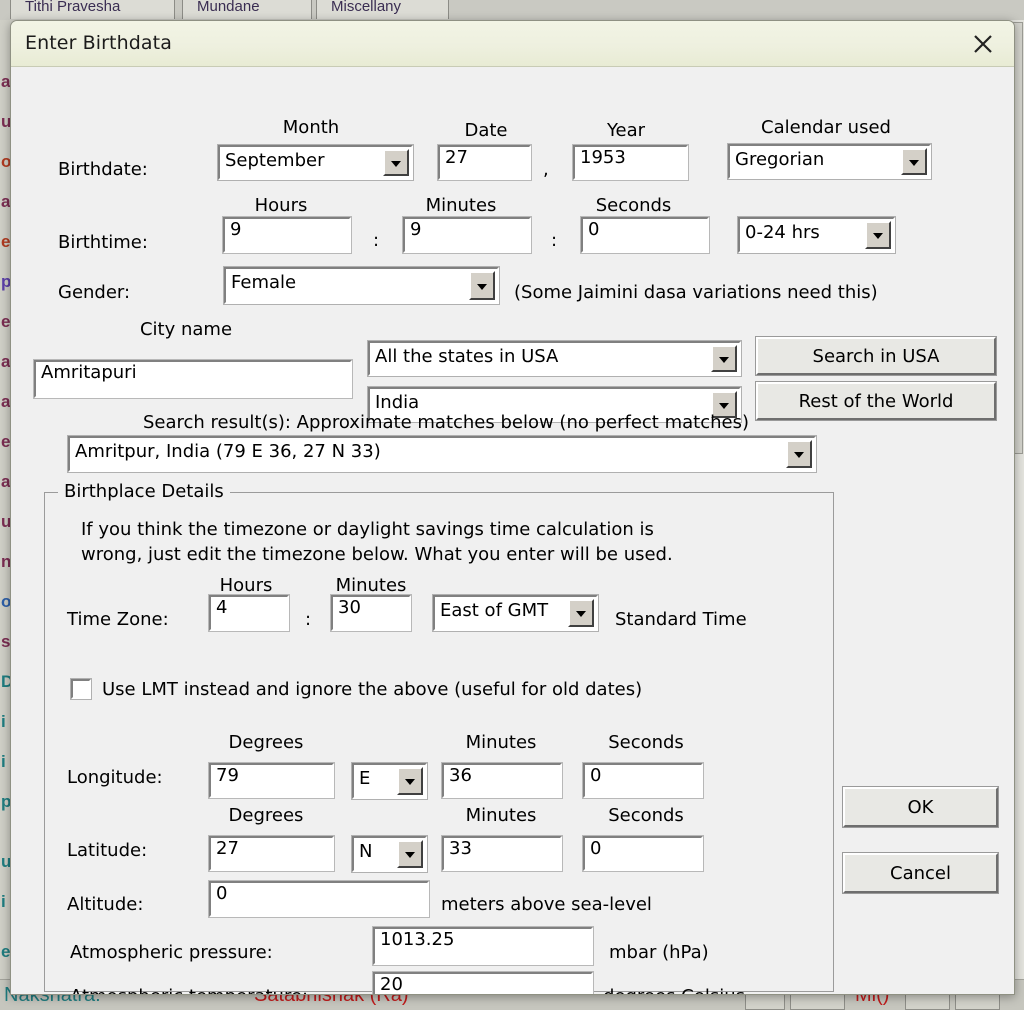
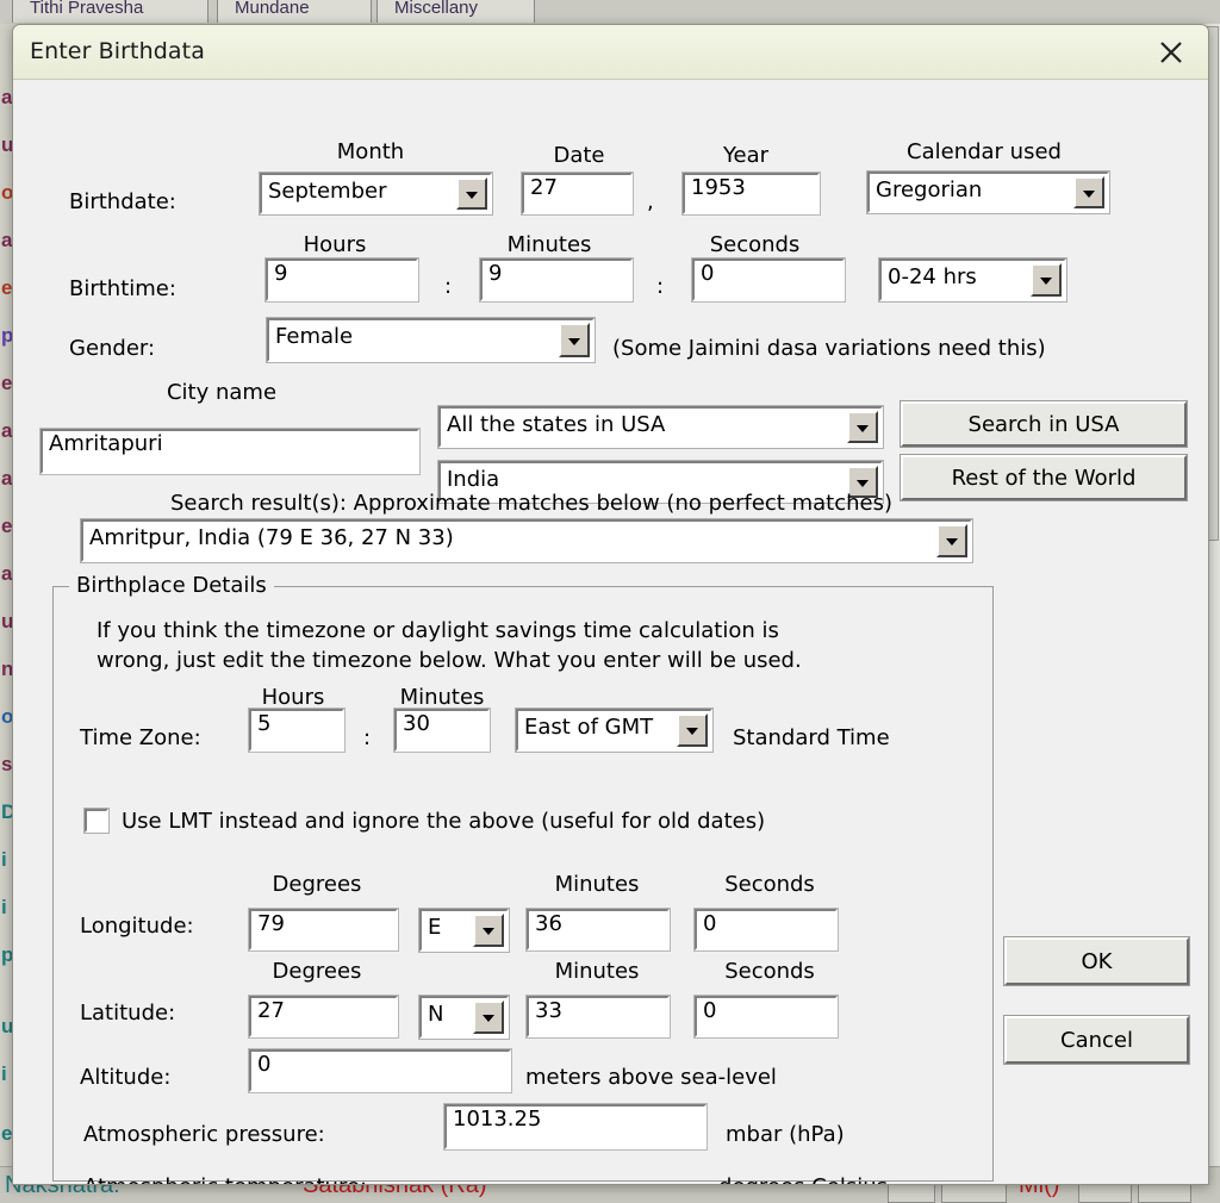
  Tithi Pravesha
  Mundane
  Miscellany
  o
  a
  e
  p
  e
  a
  a
  u
  o
  s
  i
  i
  u
  i
  e
  Nakshatra:
  Satabhishak (Ra)
  Mi()
  Enter Birthdata
  Month
  Date
  Year
  Calendar used
  Birthdate:
  September
  27
  ,
  1953
  Gregorian
  Hours
  Minutes
  Seconds
  Birthtime:
  9
  :
  9
  :
  0
  0-24 hrs
  Gender:
  Female
  (Some Jaimini dasa variations need this)
  City name
  Amritapuri
  All the states in USA
  India
  Search in USA
  Rest of the World
  Search result(s): Approximate matches below (no perfect matches)
  Amritpur, India (79 E 36, 27 N 33)
  Birthplace Details
  If you think the timezone or daylight savings time calculation is
  wrong, just edit the timezone below. What you enter will be used.
  Hours
  Minutes
  Time Zone:
- 4
+ 5
  :
  30
  East of GMT
  Standard Time
  Use LMT instead and ignore the above (useful for old dates)
  Degrees
  Minutes
  Seconds
  Longitude:
  79
  E
  36
  0
  Degrees
  Minutes
  Seconds
  Latitude:
  27
  N
  33
  0
  Altitude:
  0
  meters above sea-level
  Atmospheric pressure:
  1013.25
  mbar (hPa)
- 20
  OK
  Cancel
